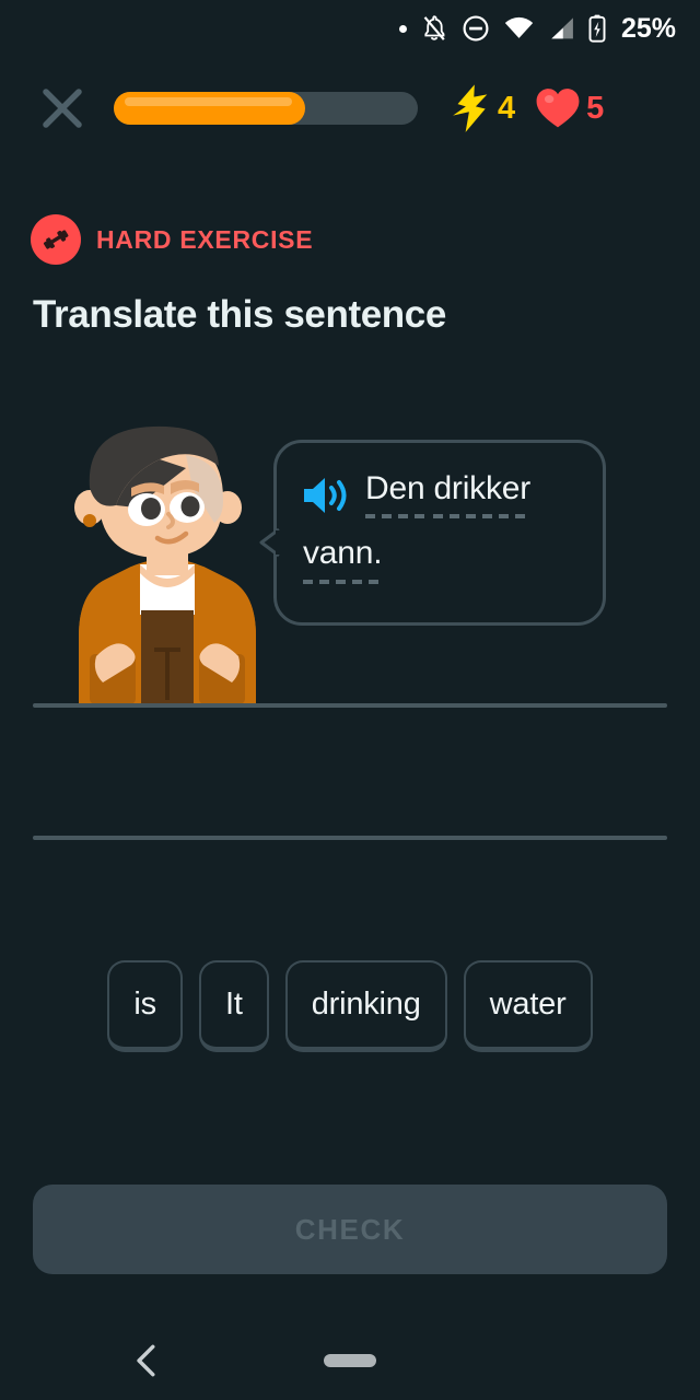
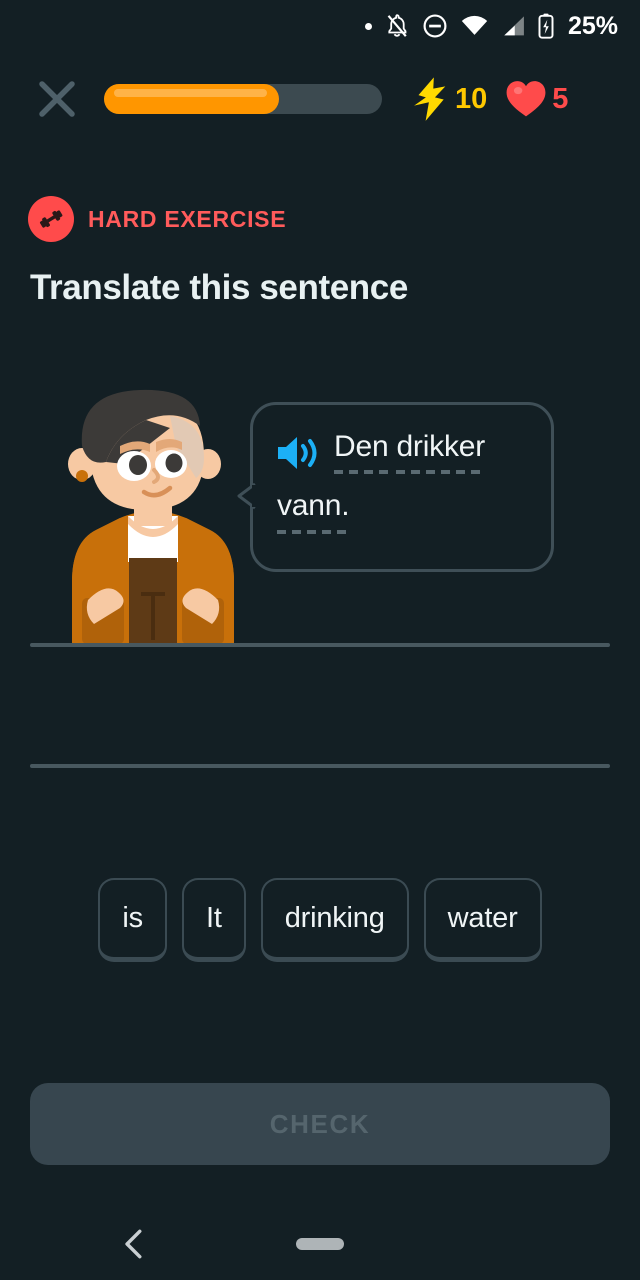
  25%
- 4
+ 10
  5
  HARD EXERCISE
  Translate this sentence
  Den
  drikker
  vann.
  is
  It
  drinking
  water
  CHECK
